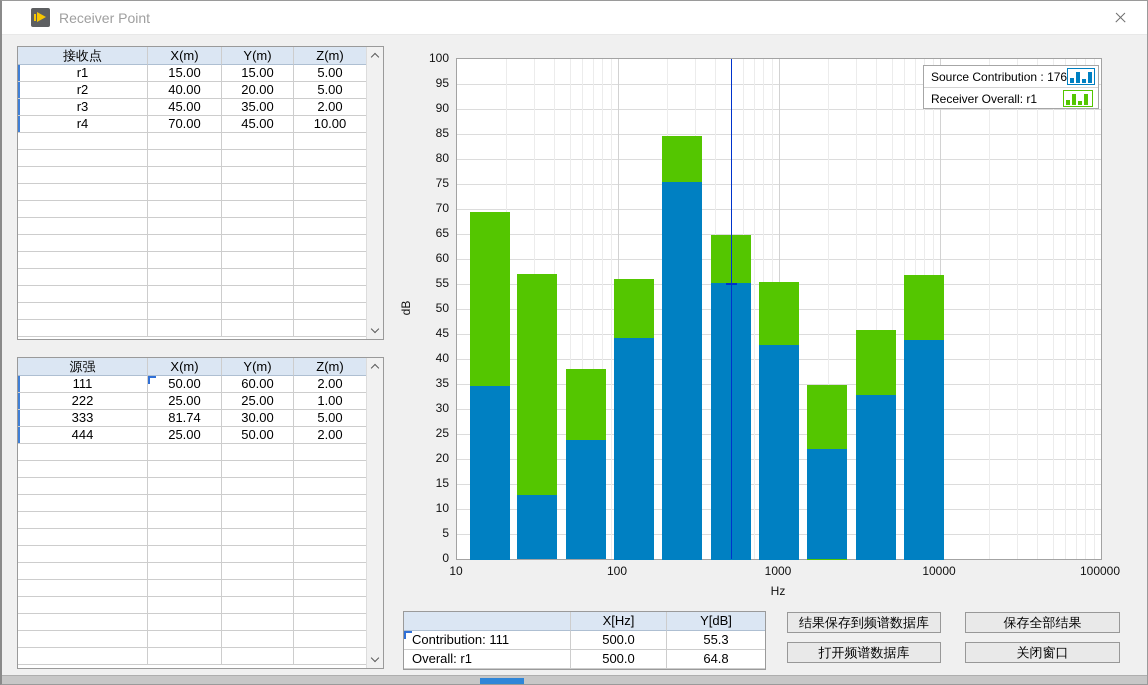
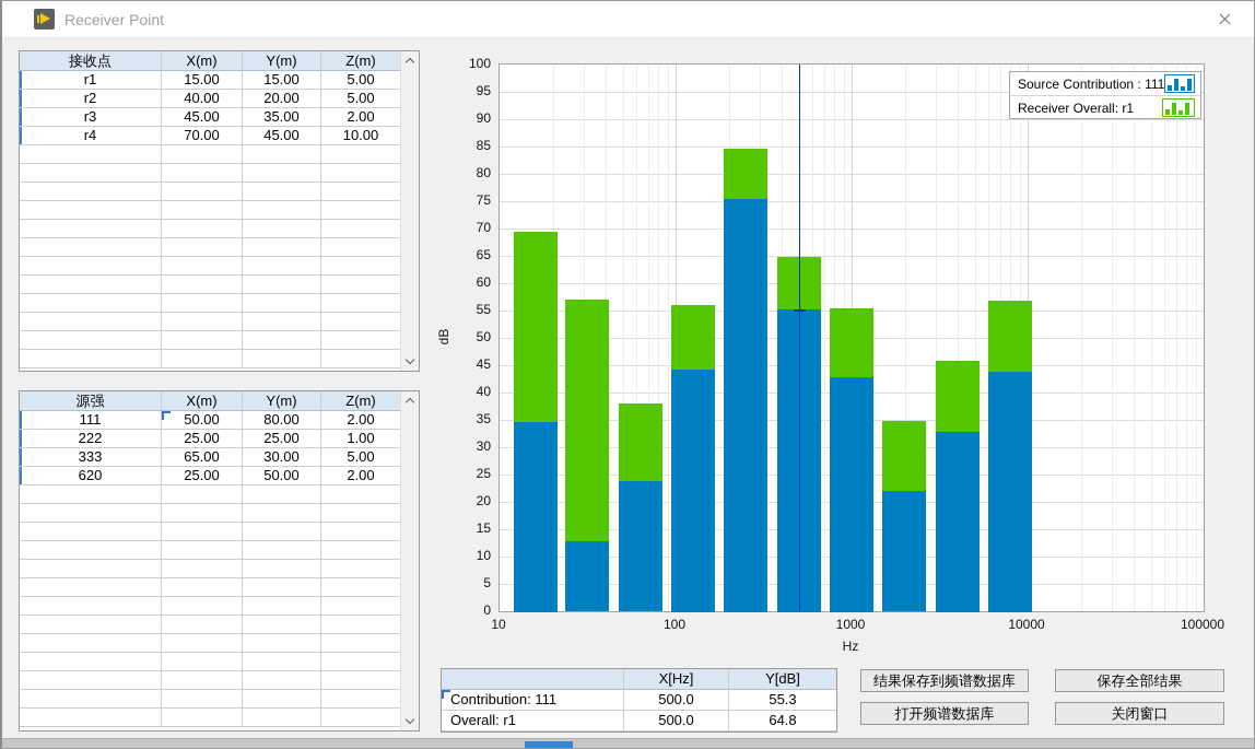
  Receiver Point
  接收点
  X(m)
  Y(m)
  Z(m)
  r1
  15.00
  15.00
  5.00
  r2
  40.00
  20.00
  5.00
  r3
  45.00
  35.00
  2.00
  r4
  70.00
  45.00
  10.00
  源强
  X(m)
  Y(m)
  Z(m)
  111
  50.00
- 60.00
+ 80.00
  2.00
  222
  25.00
  25.00
  1.00
  333
- 81.74
+ 65.00
  30.00
  5.00
- 444
+ 620
  25.00
  50.00
  2.00
  0
  5
  10
  15
  20
  25
  30
  35
  40
  45
  50
  55
  60
  65
  70
  75
  80
  85
  90
  95
  100
  10
  100
  1000
  10000
  100000
  Hz
- Source Contribution : 176
+ Source Contribution : 111
  Receiver Overall: r1
  X[Hz]
  Y[dB]
  Contribution: 111
  500.0
  55.3
  Overall: r1
  500.0
  64.8
  结果保存到频谱数据库
  保存全部结果
  打开频谱数据库
  关闭窗口
